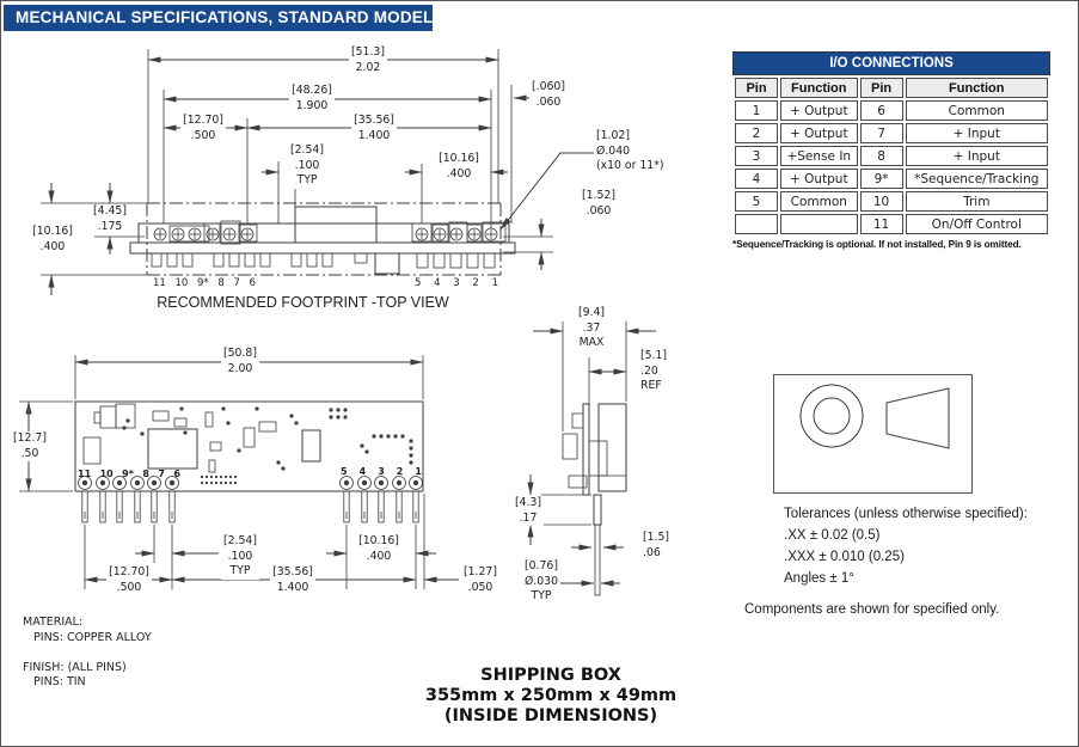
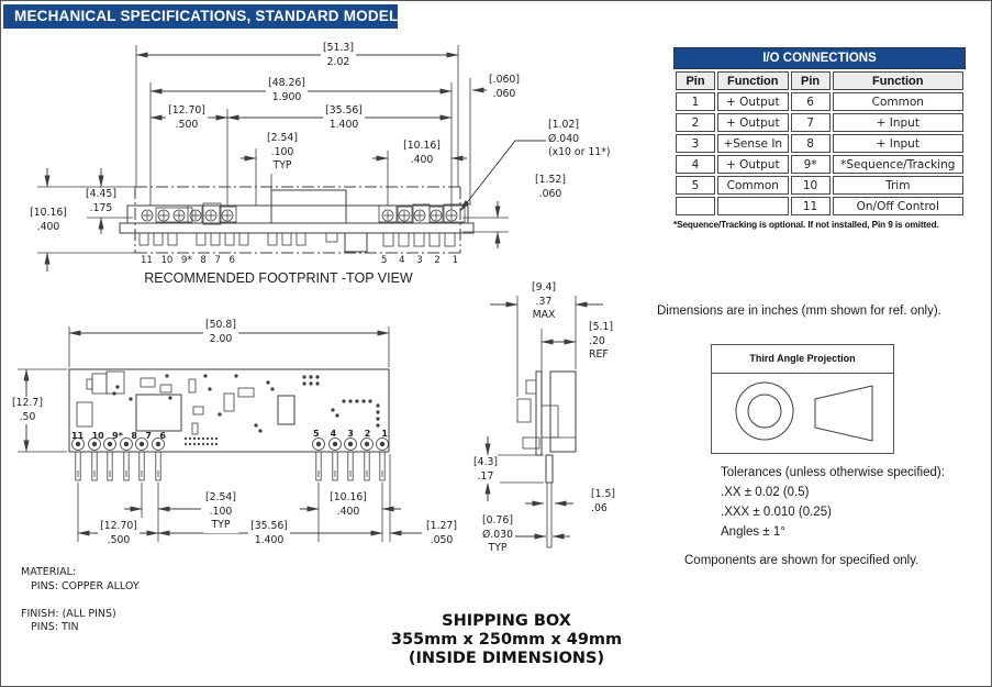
  MECHANICAL SPECIFICATIONS, STANDARD MODELS
  [51.3]
  2.02
  [48.26]
  1.900
  [12.70]
  .500
  [35.56]
  1.400
  [2.54]
  .100
  TYP
  [10.16]
  .400
  [1.02]
  Ø.040
  (x10 or 11*)
  [.060]
  .060
  [1.52]
  .060
  [4.45]
  .175
  [10.16]
  .400
  11
  10
  9*
  8
  7
  6
  5
  4
  3
  2
  1
  RECOMMENDED FOOTPRINT -TOP VIEW
  [50.8]
  2.00
  [12.7]
  .50
  [2.54]
  .100
  TYP
  [12.70]
  .500
  [35.56]
  1.400
  [10.16]
  .400
  [1.27]
  .050
  11
  10
  9*
  8
  7
  6
  5
  4
  3
  2
  1
  [9.4]
  .37
  MAX
  [5.1]
  .20
  REF
  [4.3]
  .17
  [1.5]
  .06
  [0.76]
  Ø.030
  TYP
  I/O CONNECTIONS
  Pin	Function	Pin	Function
  1	+ Output	6	Common
  2	+ Output	7	+ Input
  3	+Sense In	8	+ Input
  4	+ Output	9*	*Sequence/Tracking
  5	Common	10	Trim
  		11	On/Off Control
  *Sequence/Tracking is optional. If not installed, Pin 9 is omitted.
+ Dimensions are in inches (mm shown for ref. only).
+ Third Angle Projection
  Tolerances (unless otherwise specified):
  .XX ± 0.02 (0.5)
  .XXX ± 0.010 (0.25)
  Angles ± 1°
  Components are shown for specified only.
  MATERIAL:
  PINS: COPPER ALLOY
  FINISH: (ALL PINS)
  PINS: TIN
  SHIPPING BOX
  355mm x 250mm x 49mm
  (INSIDE DIMENSIONS)
